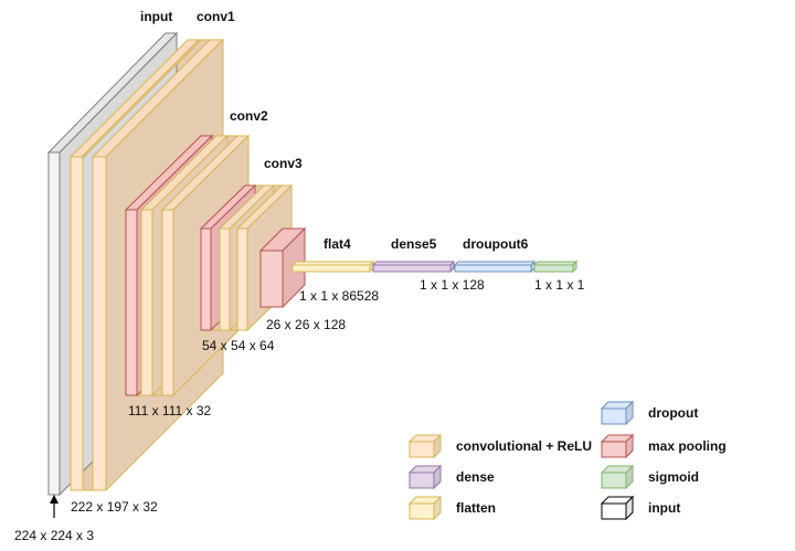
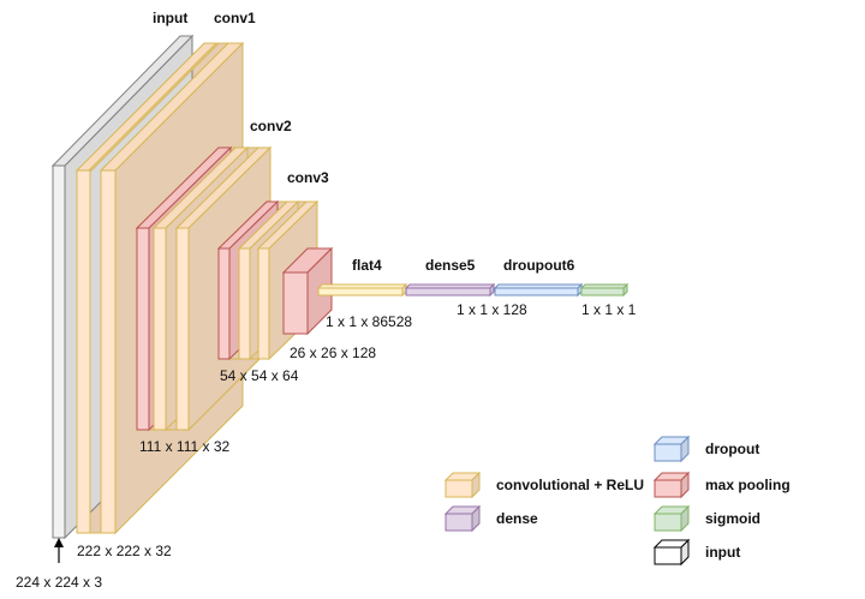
  input
  conv1
  conv2
  conv3
  flat4
  dense5
  droupout6
  224 x 224 x 3
- 222 x 197 x 32
+ 222 x 222 x 32
  111 x 111 x 32
  54 x 54 x 64
  26 x 26 x 128
  1 x 1 x 86528
  1 x 1 x 128
  1 x 1 x 1
  dropout
  convolutional + ReLU
  max pooling
  dense
  sigmoid
- flatten
  input
